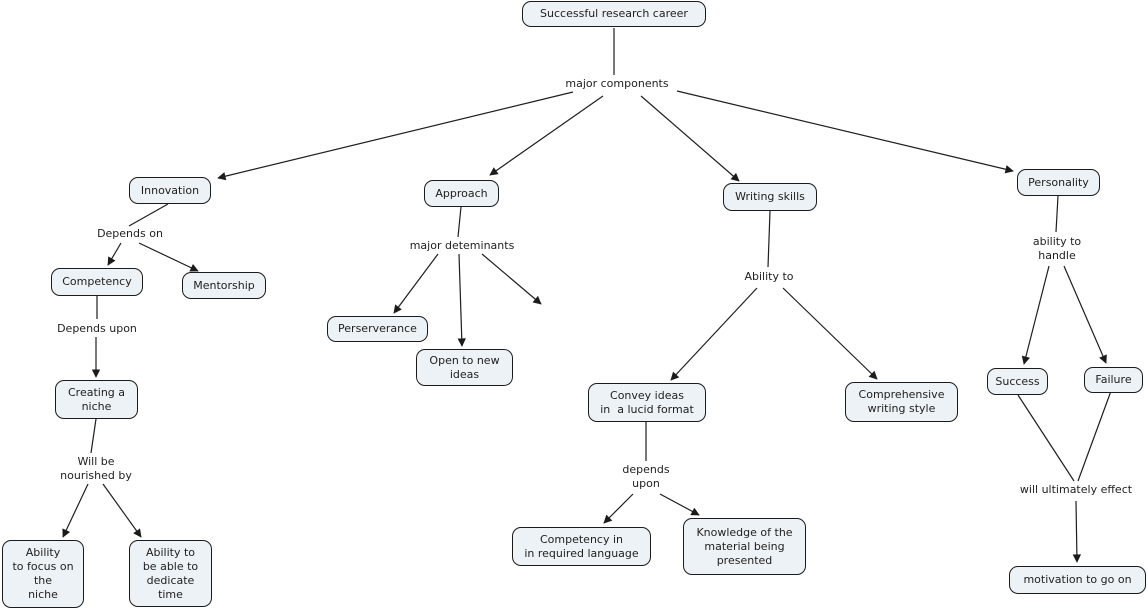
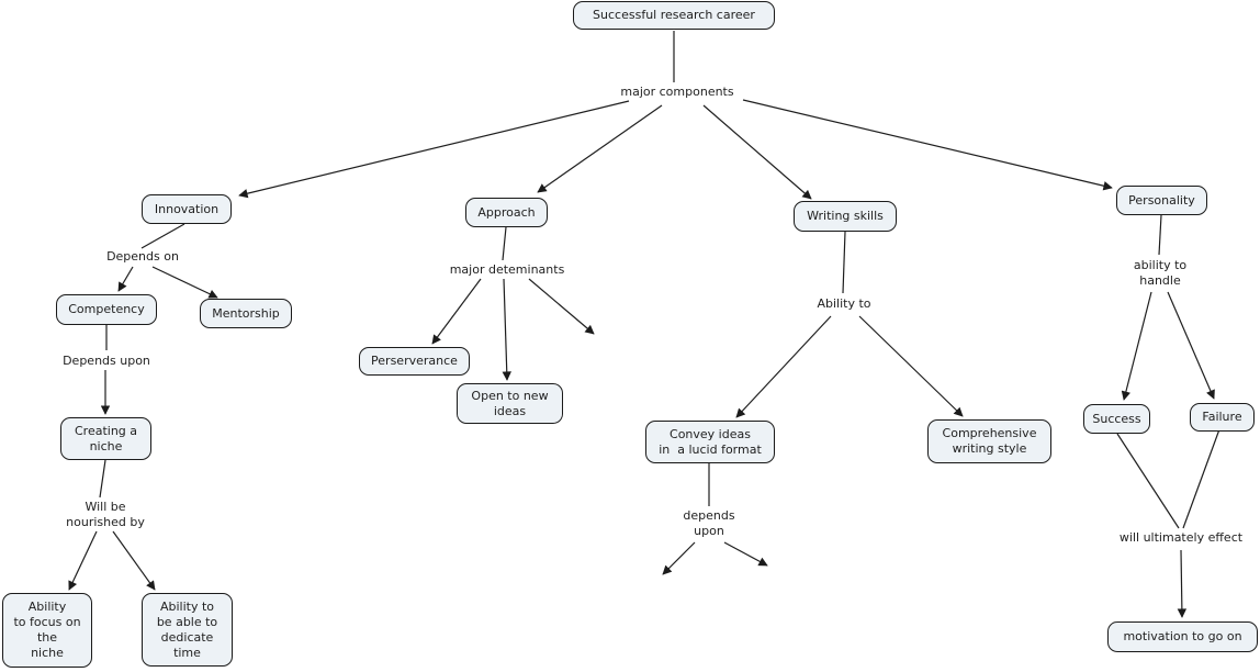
  Successful research career
  Innovation
  Competency
  Mentorship
  Creating a
  niche
  Ability
  to focus on
  the
  niche
  Ability to
  be able to
  dedicate
  time
  Approach
  Perserverance
  Open to new
  ideas
  Writing skills
  Convey ideas
  in a lucid format
  Comprehensive
  writing style
- Competency in
- in required language
- Knowledge of the
- material being
- presented
  Personality
  Success
  Failure
  motivation to go on
  major components
  Depends on
  Depends upon
  Will be
  nourished by
  major deteminants
  Ability to
  depends
  upon
  ability to
  handle
  will ultimately effect
